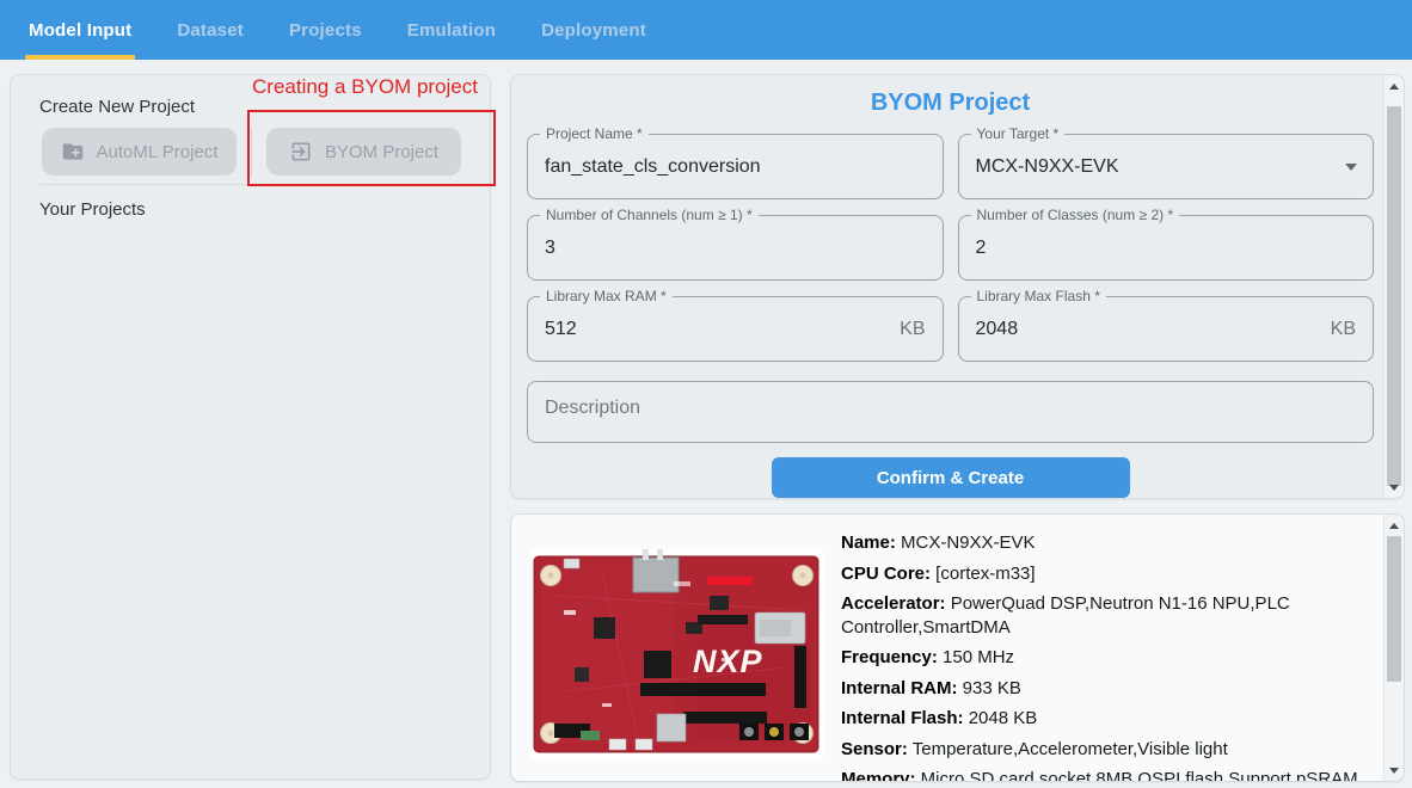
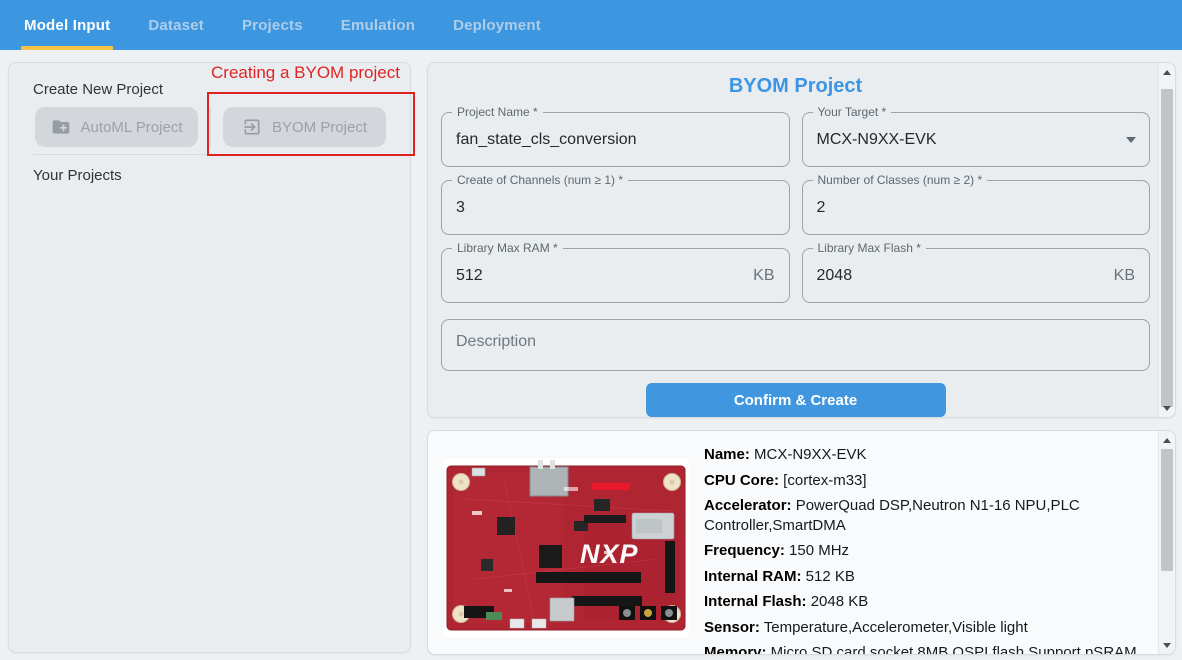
  Model Input
  Dataset
  Projects
  Emulation
  Deployment
  Create New Project
  AutoML Project
  BYOM Project
  Your Projects
  Creating a BYOM project
  BYOM Project
  Project Name *
  fan_state_cls_conversion
  Your Target *
  MCX-N9XX-EVK
- Number of Channels (num ≥ 1) *
+ Create of Channels (num ≥ 1) *
  3
  Number of Classes (num ≥ 2) *
  2
  Library Max RAM *
  512
  KB
  Library Max Flash *
  2048
  KB
  Description
  Confirm & Create
  NXP
  Name: MCX-N9XX-EVK
  CPU Core: [cortex-m33]
  Accelerator: PowerQuad DSP,Neutron N1-16 NPU,PLC Controller,SmartDMA
  Frequency: 150 MHz
- Internal RAM: 933 KB
+ Internal RAM: 512 KB
  Internal Flash: 2048 KB
  Sensor: Temperature,Accelerometer,Visible light
  Memory: Micro SD card socket,8MB QSPI flash,Support pSRAM,
